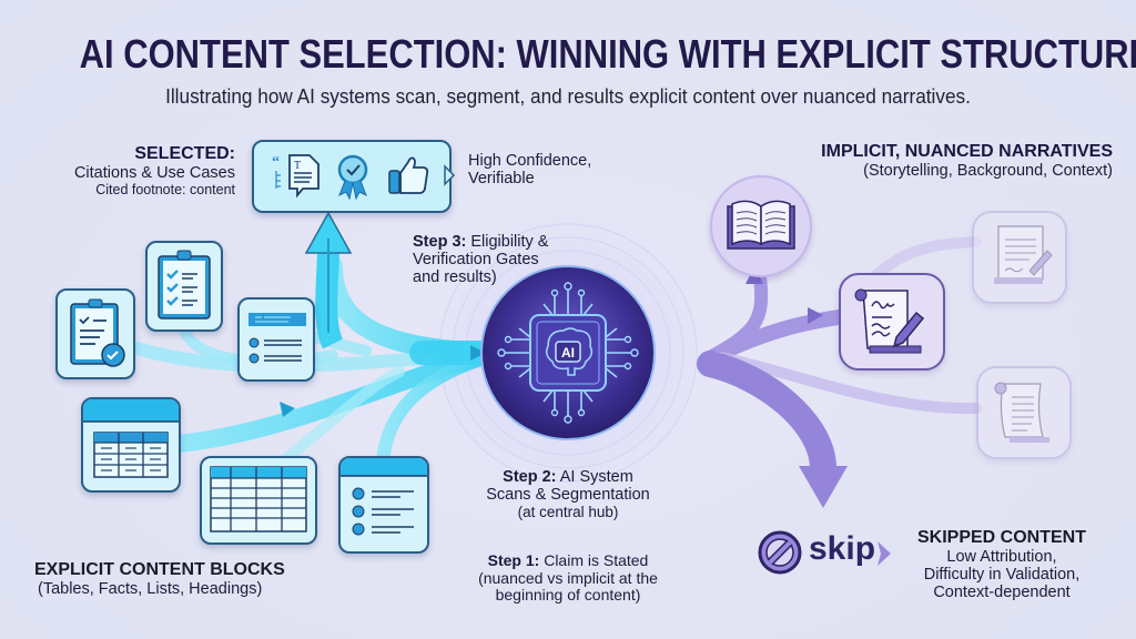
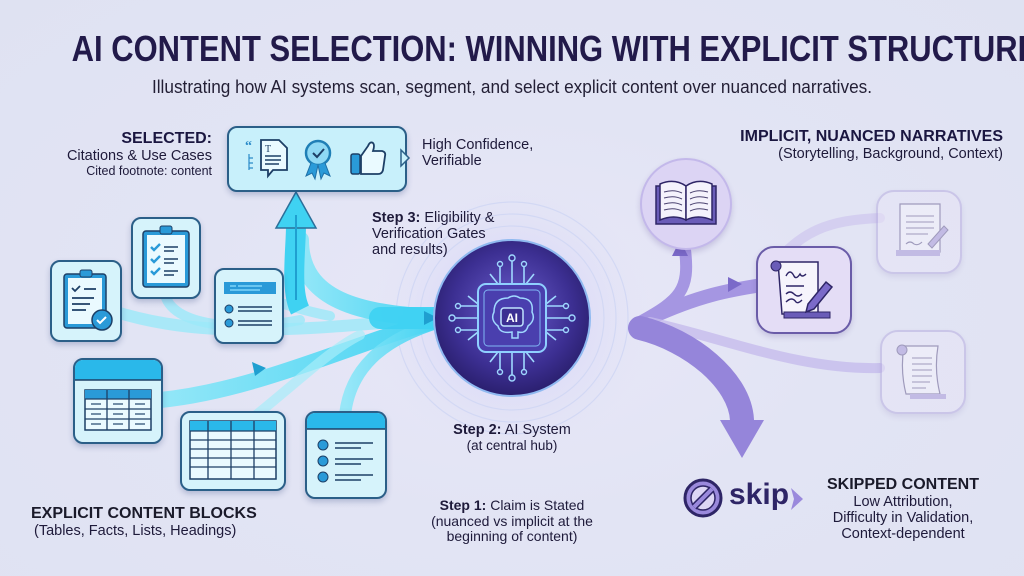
  AI CONTENT SELECTION: WINNING WITH EXPLICIT STRUCTUR
- Illustrating how AI systems scan, segment, and results explicit content over nuanced narratives.
+ Illustrating how AI systems scan, segment, and select explicit content over nuanced narratives.
  SELECTED:
  Citations & Use Cases
  Cited footnote: content
  T
  “
  High Confidence,
  Verifiable
  Step 3: Eligibility &
  Verification Gates
  and results)
  AI
  Step 2: AI System
- Scans & Segmentation
  (at central hub)
  Step 1: Claim is Stated
  (nuanced vs implicit at the
  beginning of content)
  EXPLICIT CONTENT BLOCKS
  (Tables, Facts, Lists, Headings)
  IMPLICIT, NUANCED NARRATIVES
  (Storytelling, Background, Context)
  skip
  SKIPPED CONTENT
  Low Attribution,
  Difficulty in Validation,
  Context-dependent
